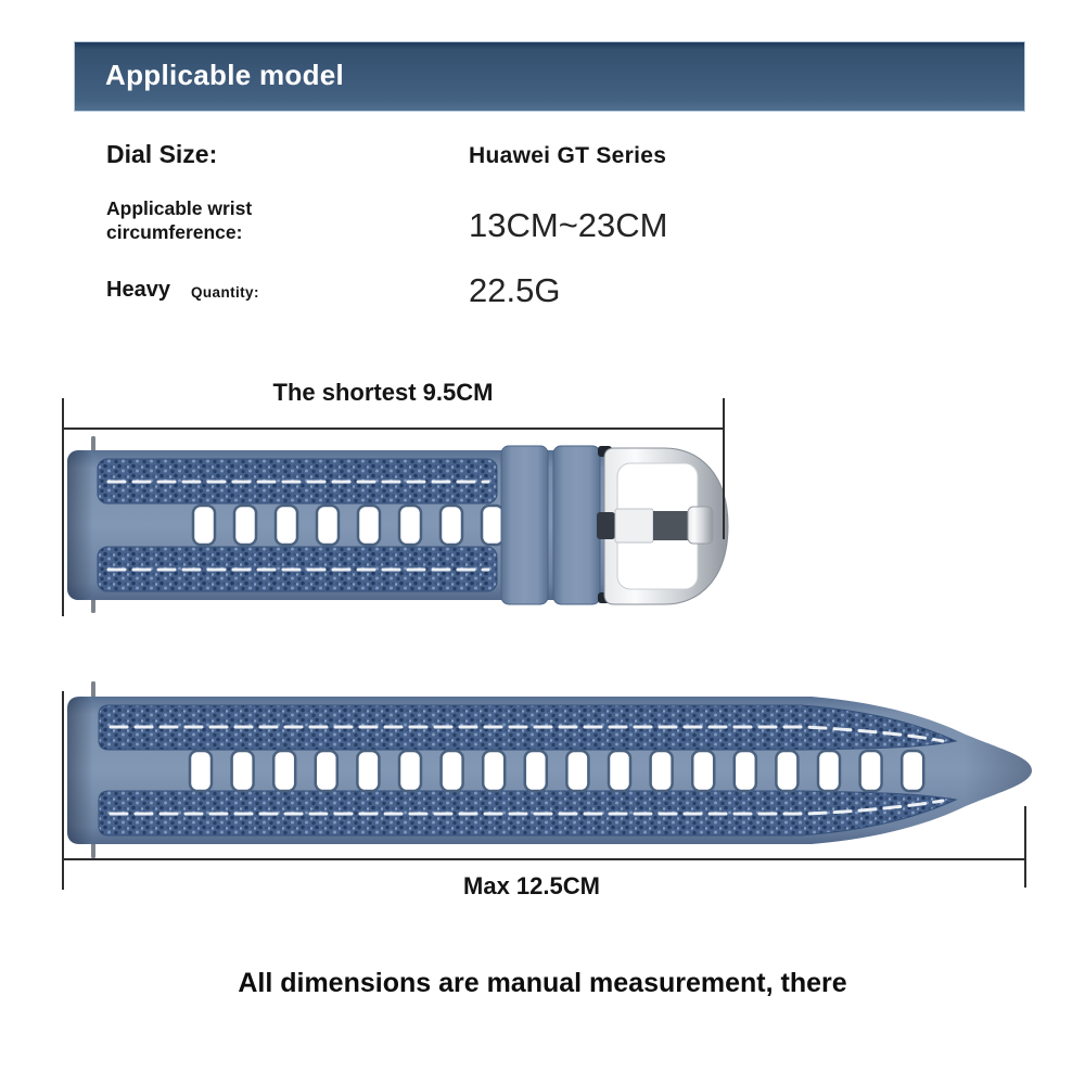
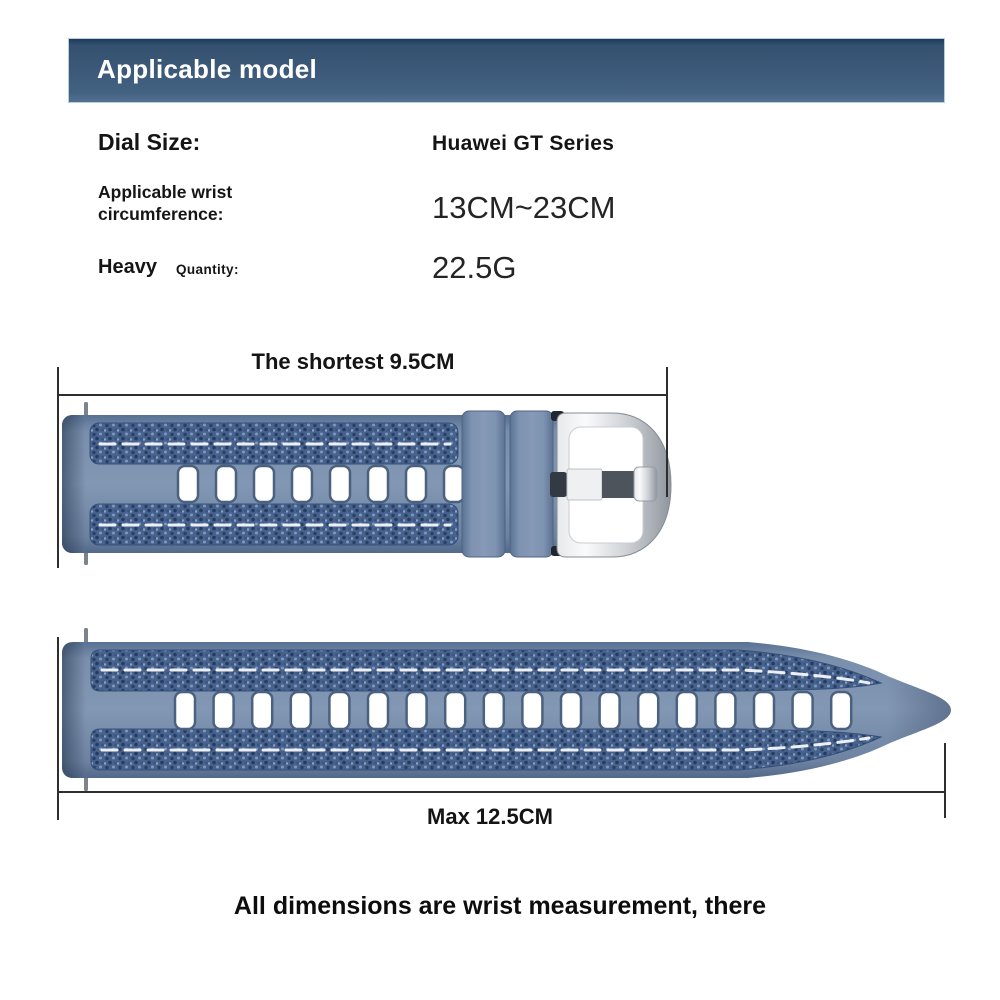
  Applicable model
  Dial Size:
  Huawei GT Series
  Applicable wrist circumference:
  13CM~23CM
  Heavy
  Quantity:
  22.5G
  The shortest 9.5CM
  Max 12.5CM
- All dimensions are manual measurement, there
+ All dimensions are wrist measurement, there
